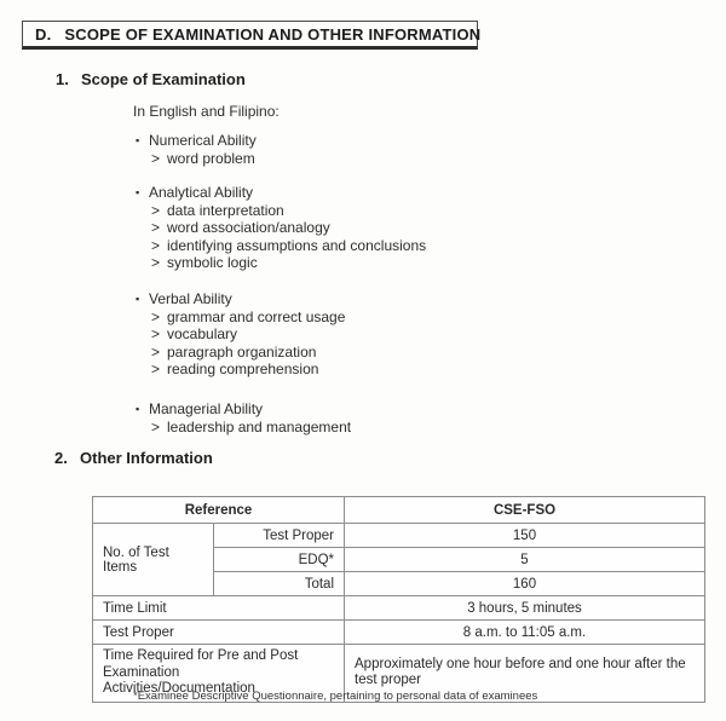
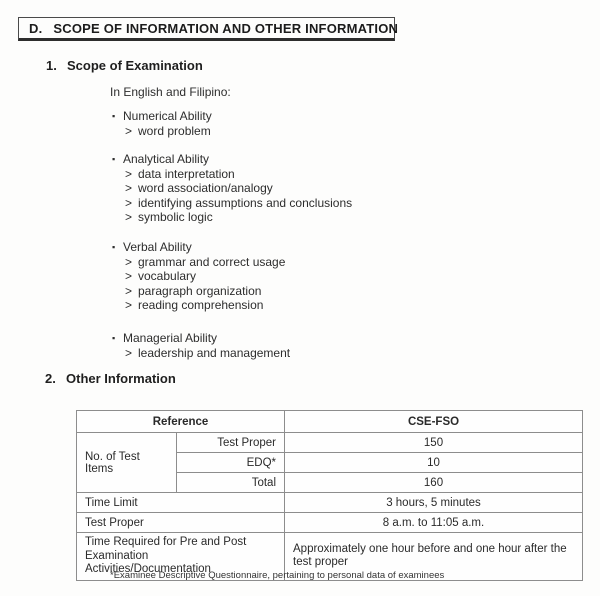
- D. SCOPE OF EXAMINATION AND OTHER INFORMATION
+ D. SCOPE OF INFORMATION AND OTHER INFORMATION
  1. Scope of Examination
  In English and Filipino:
  ▪
  Numerical Ability
  >
  word problem
  ▪
  Analytical Ability
  >
  data interpretation
  >
  word association/analogy
  >
  identifying assumptions and conclusions
  >
  symbolic logic
  ▪
  Verbal Ability
  >
  grammar and correct usage
  >
  vocabulary
  >
  paragraph organization
  >
  reading comprehension
  ▪
  Managerial Ability
  >
  leadership and management
  2. Other Information
  Reference	CSE-FSO
  No. of Test Items	Test Proper	150
- EDQ*	5
+ EDQ*	10
  Total	160
  Time Limit	3 hours, 5 minutes
  Test Proper	8 a.m. to 11:05 a.m.
  Time Required for Pre and Post Examination Activities/Documentation	Approximately one hour before and one hour after the test proper
  *Examinee Descriptive Questionnaire, pertaining to personal data of examinees
